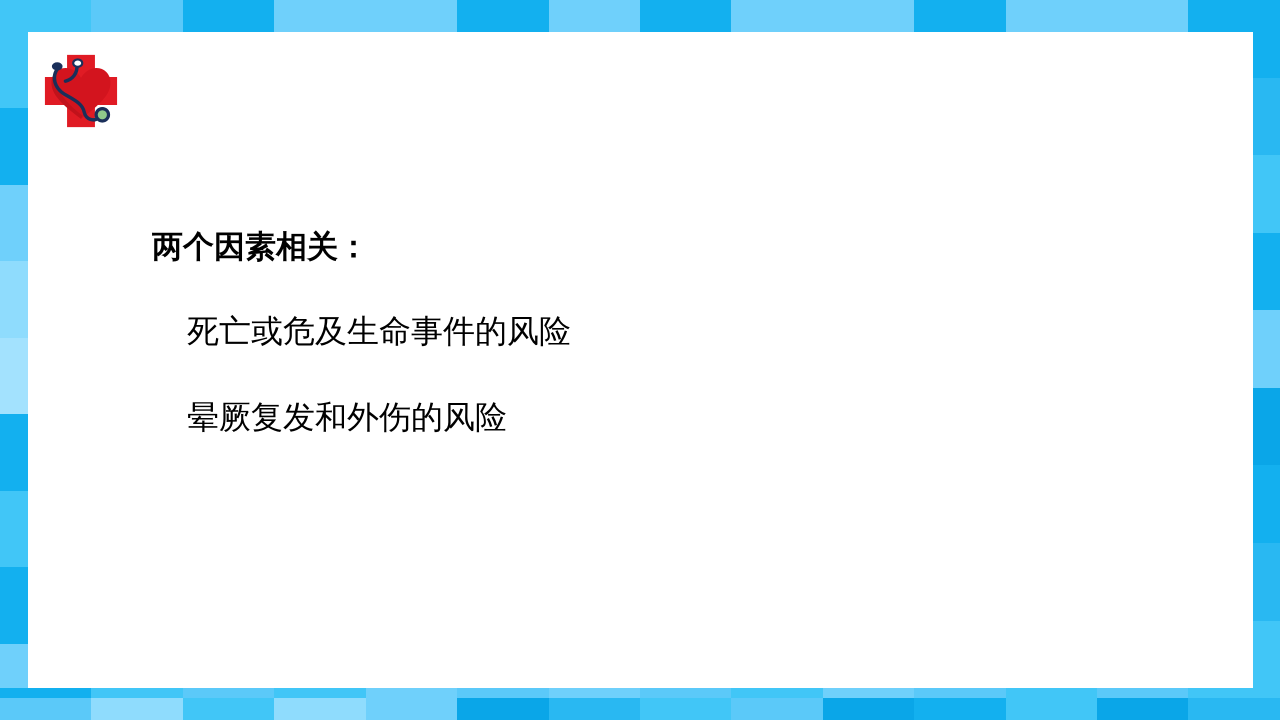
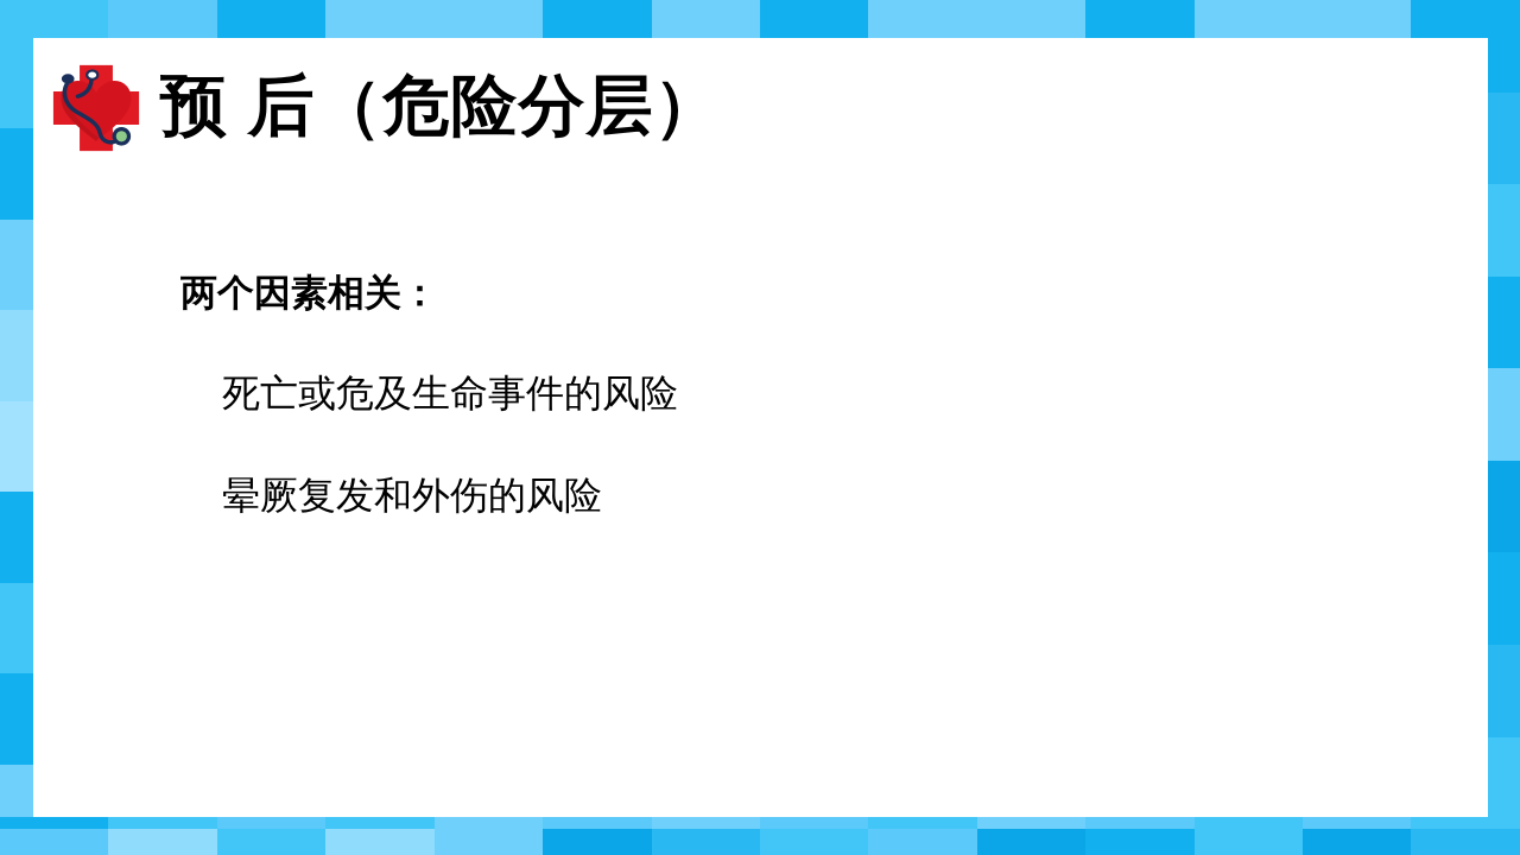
+ 预 后（危险分层）
  两个因素相关：
  死亡或危及生命事件的风险
  晕厥复发和外伤的风险
